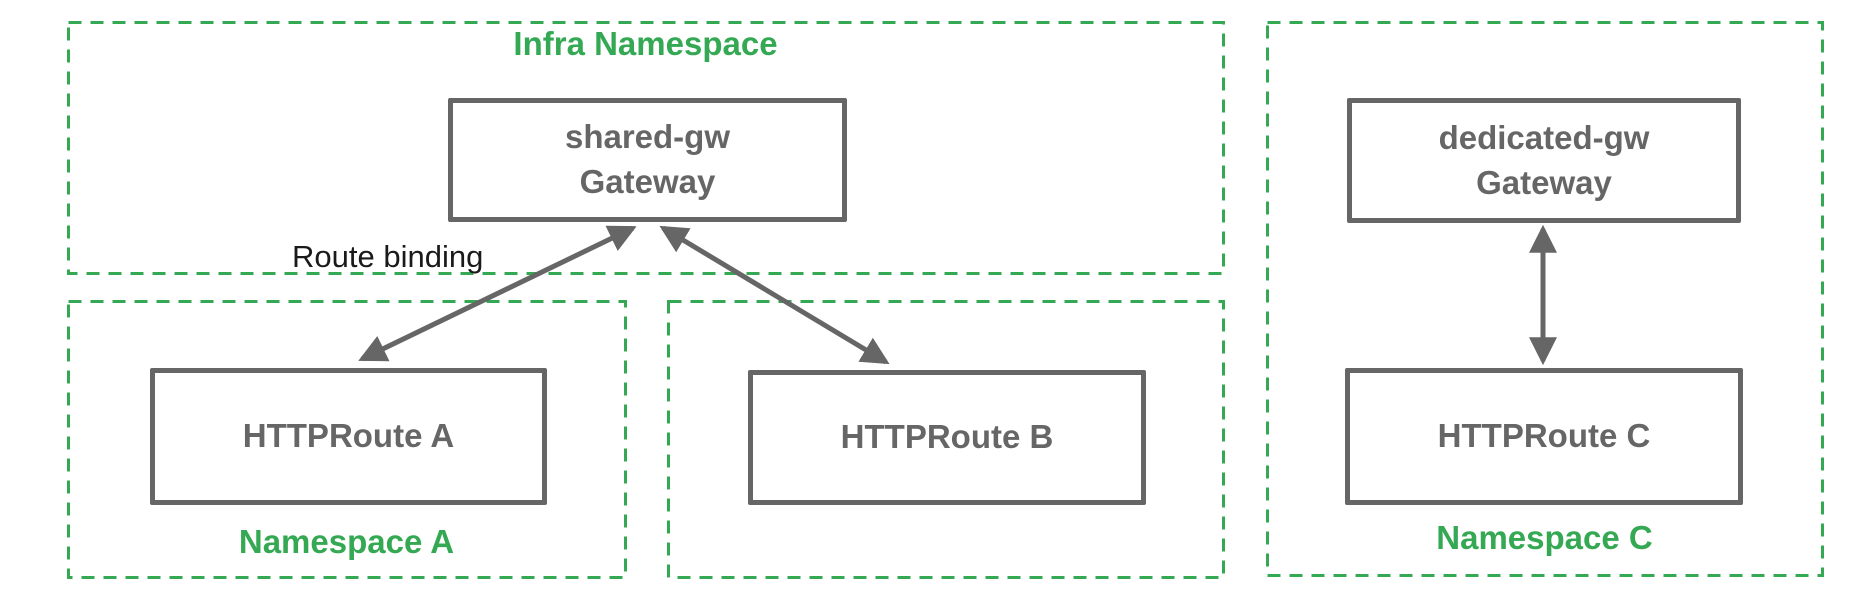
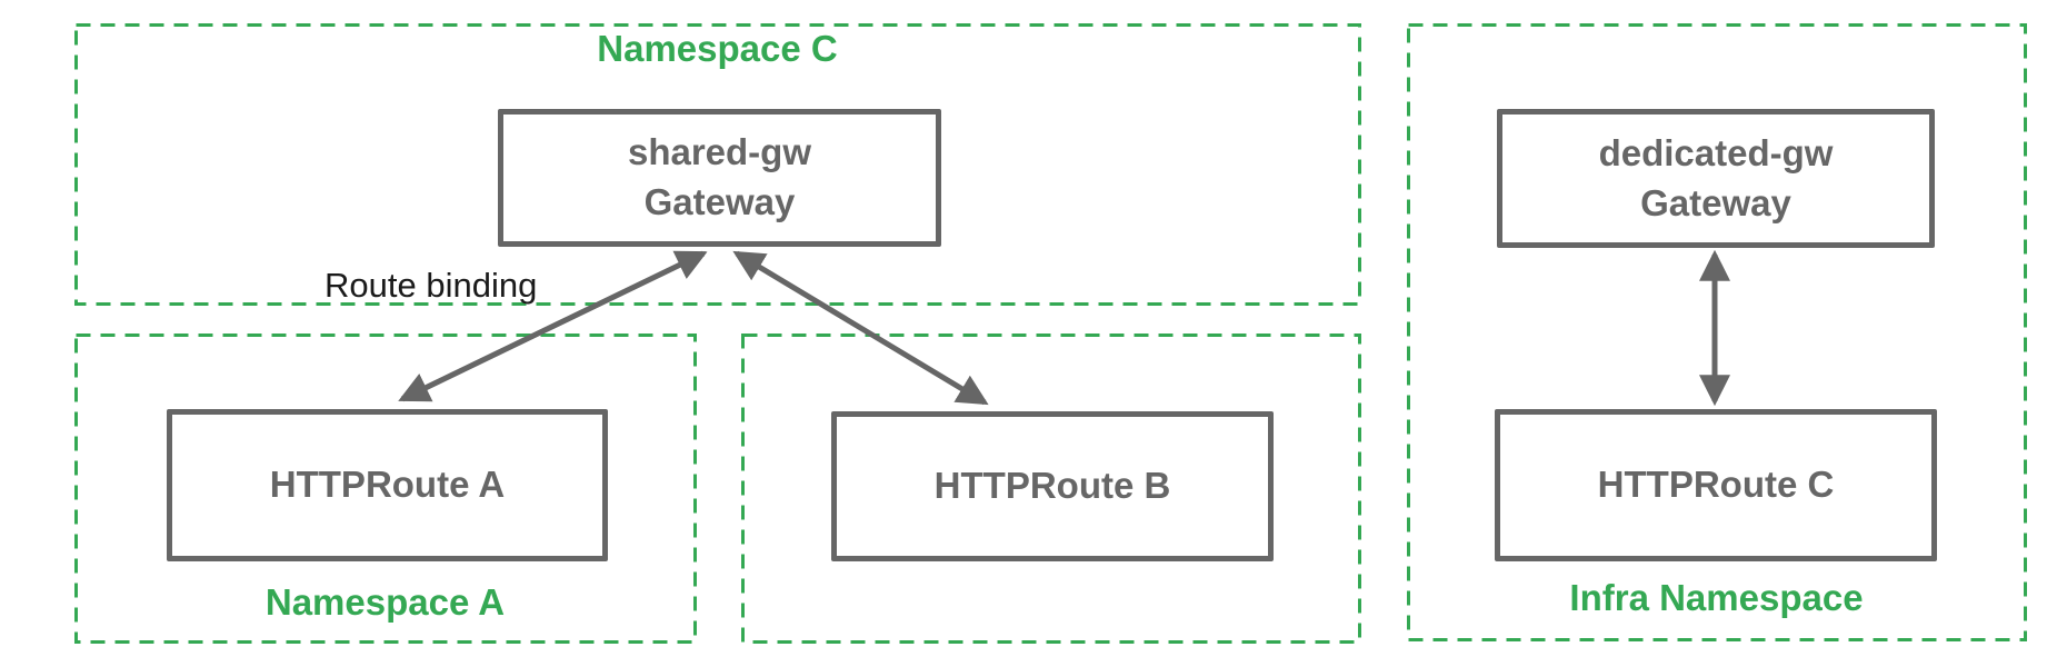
- Infra Namespace
+ Namespace C
  shared-gw
  Gateway
  Route binding
  HTTPRoute A
  Namespace A
  HTTPRoute B
  dedicated-gw
  Gateway
  HTTPRoute C
- Namespace C
+ Infra Namespace
